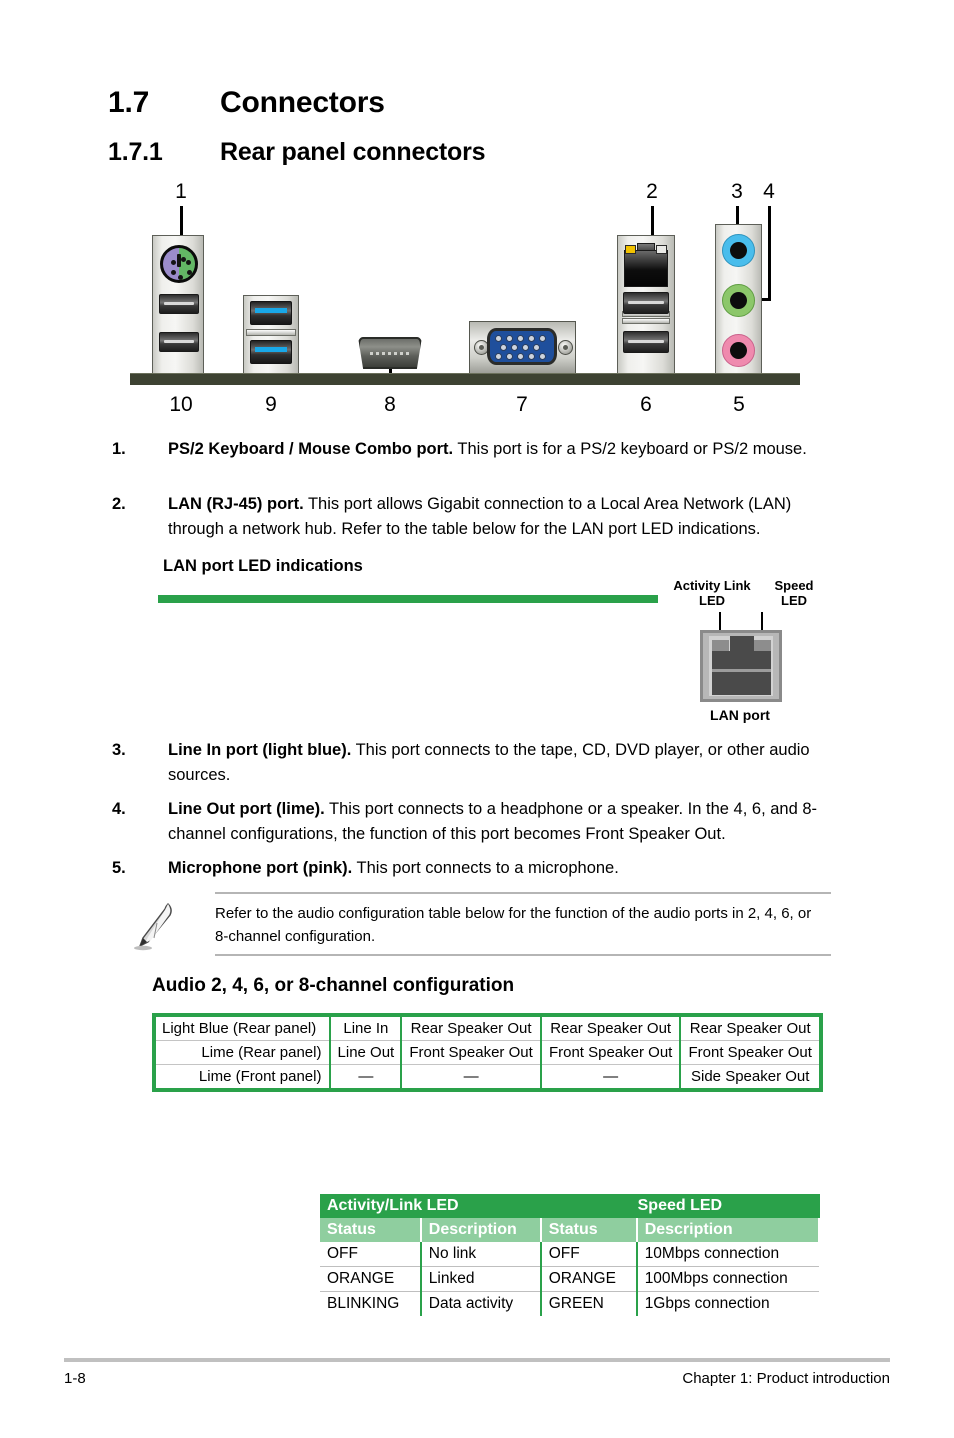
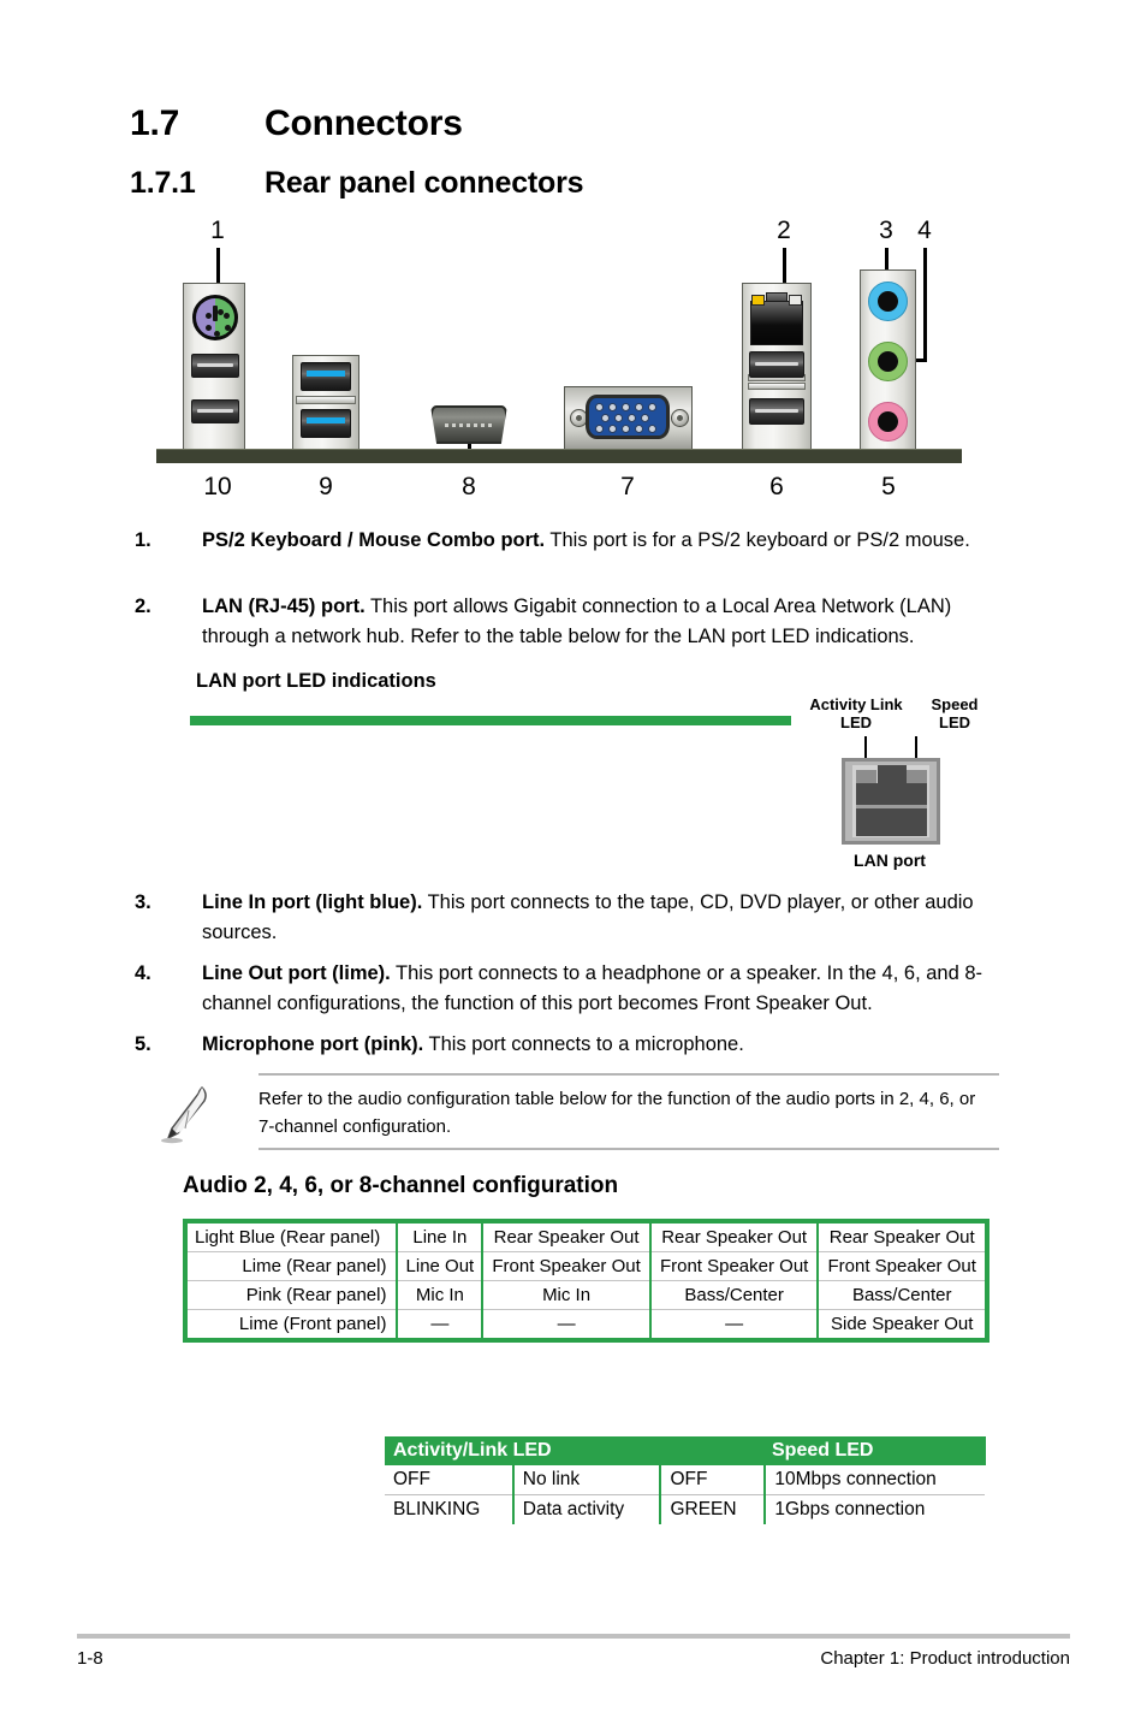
  1.7
  Connectors
  1.7.1
  Rear panel connectors
  1
  2
  3
  4
  10
  9
  8
  7
  6
  5
  1.
  PS/2 Keyboard / Mouse Combo port. This port is for a PS/2 keyboard or PS/2 mouse.
  2.
  LAN (RJ-45) port. This port allows Gigabit connection to a Local Area Network (LAN) through a network hub. Refer to the table below for the LAN port LED indications.
  3.
  Line In port (light blue). This port connects to the tape, CD, DVD player, or other audio sources.
  4.
  Line Out port (lime). This port connects to a headphone or a speaker. In the 4, 6, and 8-channel configurations, the function of this port becomes Front Speaker Out.
  5.
  Microphone port (pink). This port connects to a microphone.
  LAN port LED indications
  Activity/Link LED	Speed LED
- Status	Description	Status	Description
  OFF	No link	OFF	10Mbps connection
- ORANGE	Linked	ORANGE	100Mbps connection
  BLINKING	Data activity	GREEN	1Gbps connection
  Activity Link
  LED
  Speed
  LED
  LAN port
- Refer to the audio configuration table below for the function of the audio ports in 2, 4, 6, or 8-channel configuration.
+ Refer to the audio configuration table below for the function of the audio ports in 2, 4, 6, or 7-channel configuration.
  Audio 2, 4, 6, or 8-channel configuration
  Light Blue (Rear panel)	Line In	Rear Speaker Out	Rear Speaker Out	Rear Speaker Out
  Lime (Rear panel)	Line Out	Front Speaker Out	Front Speaker Out	Front Speaker Out
+ Pink (Rear panel)	Mic In	Mic In	Bass/Center	Bass/Center
  Lime (Front panel)	—	—	—	Side Speaker Out
  1-8
  Chapter 1: Product introduction
